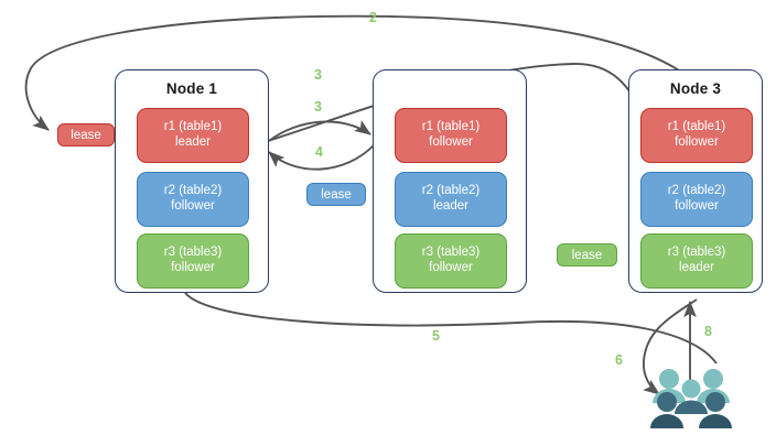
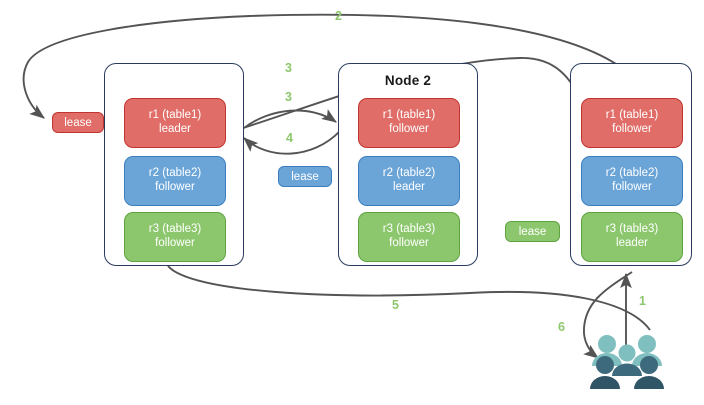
- Node 1
  r1 (table1)
  leader
  r2 (table2)
  follower
  r3 (table3)
  follower
+ Node 2
  r1 (table1)
  follower
  r2 (table2)
  leader
  r3 (table3)
  follower
- Node 3
  r1 (table1)
  follower
  r2 (table2)
  follower
  r3 (table3)
  leader
  lease
  lease
  lease
  2
  3
  3
  4
  5
- 8
+ 1
  6
